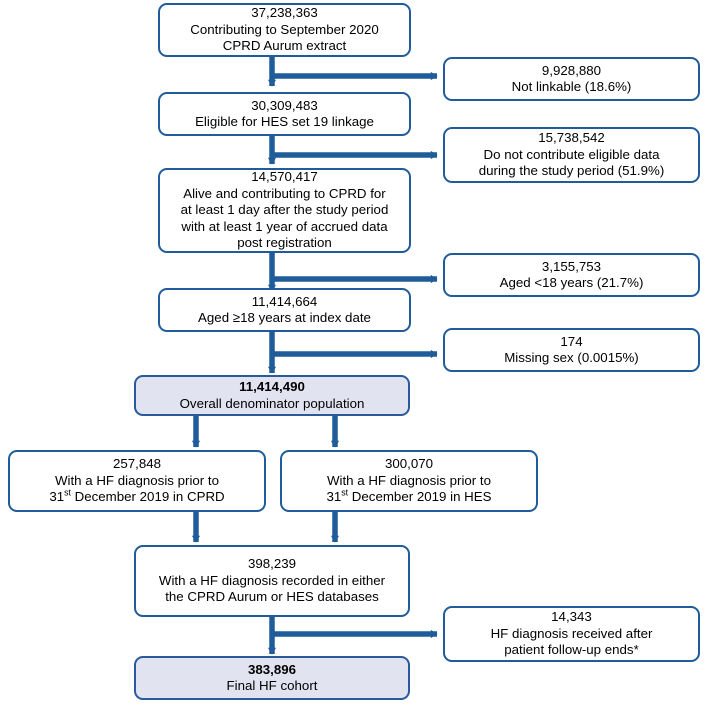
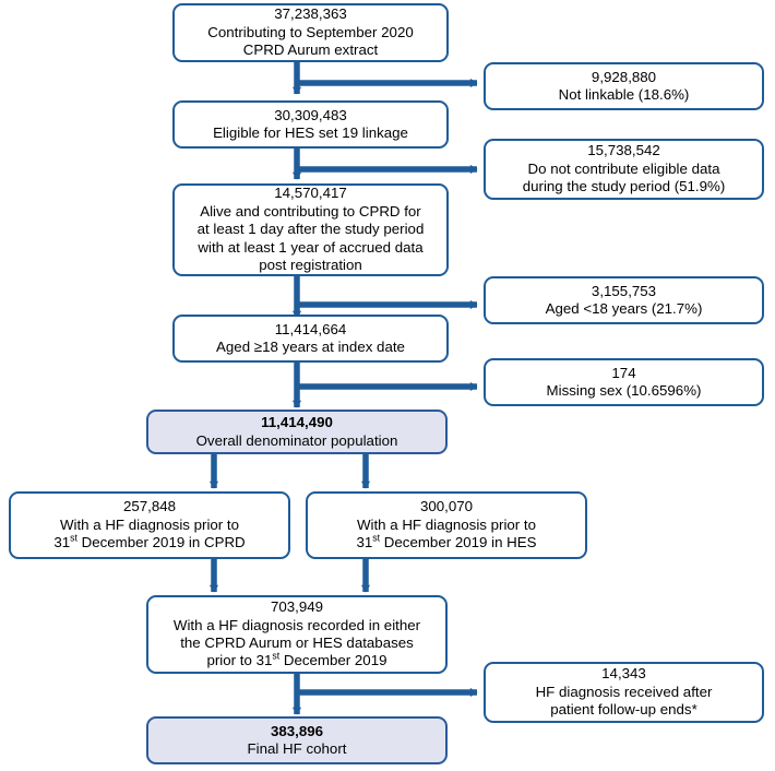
  37,238,363
  Contributing to September 2020
  CPRD Aurum extract
  9,928,880
  Not linkable (18.6%)
  30,309,483
  Eligible for HES set 19 linkage
  15,738,542
  Do not contribute eligible data
  during the study period (51.9%)
  14,570,417
  Alive and contributing to CPRD for
  at least 1 day after the study period
  with at least 1 year of accrued data
  post registration
  3,155,753
  Aged <18 years (21.7%)
  11,414,664
  Aged ≥18 years at index date
  174
- Missing sex (0.0015%)
+ Missing sex (10.6596%)
  11,414,490
  Overall denominator population
  257,848
  With a HF diagnosis prior to
  31st December 2019 in CPRD
  300,070
  With a HF diagnosis prior to
  31st December 2019 in HES
- 398,239
+ 703,949
  With a HF diagnosis recorded in either
  the CPRD Aurum or HES databases
+ prior to 31st December 2019
  14,343
  HF diagnosis received after
  patient follow-up ends*
  383,896
  Final HF cohort
